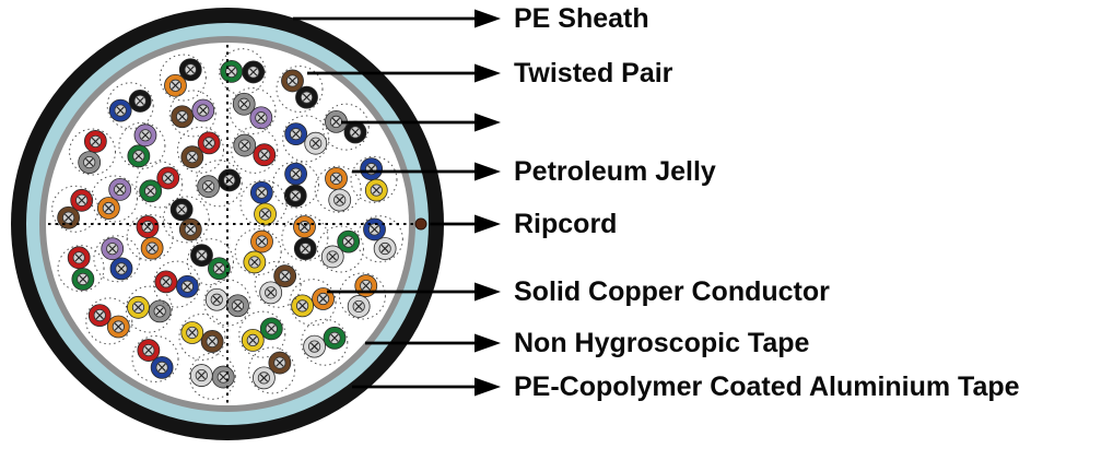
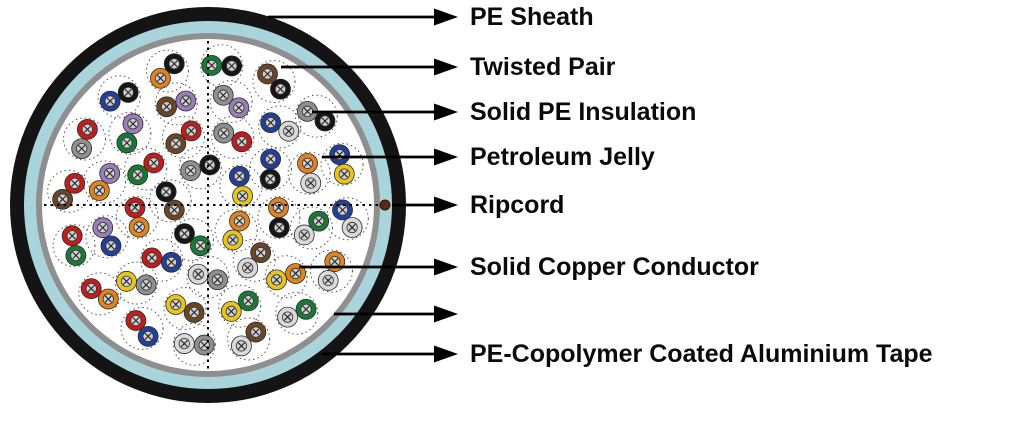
  PE Sheath
  Twisted Pair
+ Solid PE Insulation
  Petroleum Jelly
  Ripcord
  Solid Copper Conductor
- Non Hygroscopic Tape
  PE-Copolymer Coated Aluminium Tape
